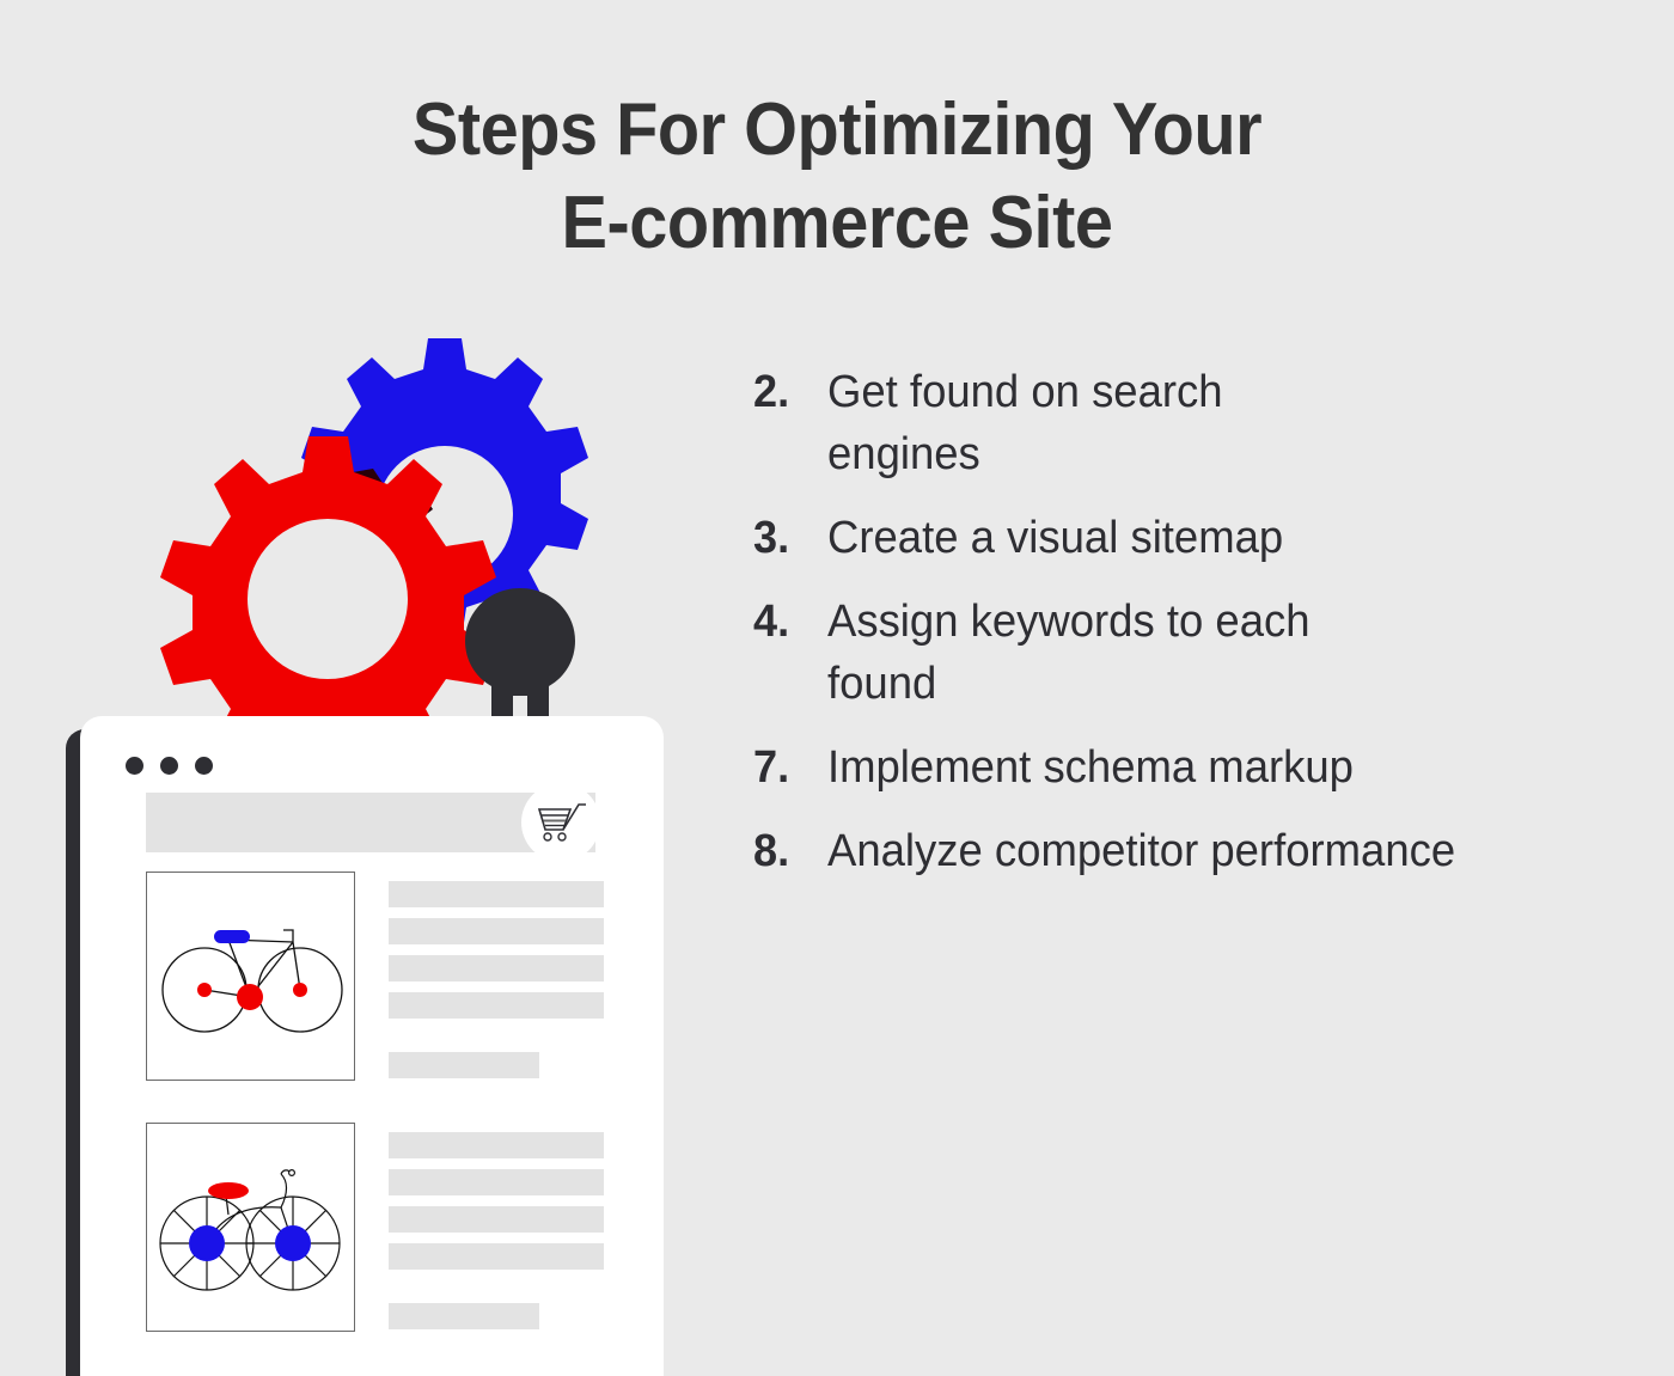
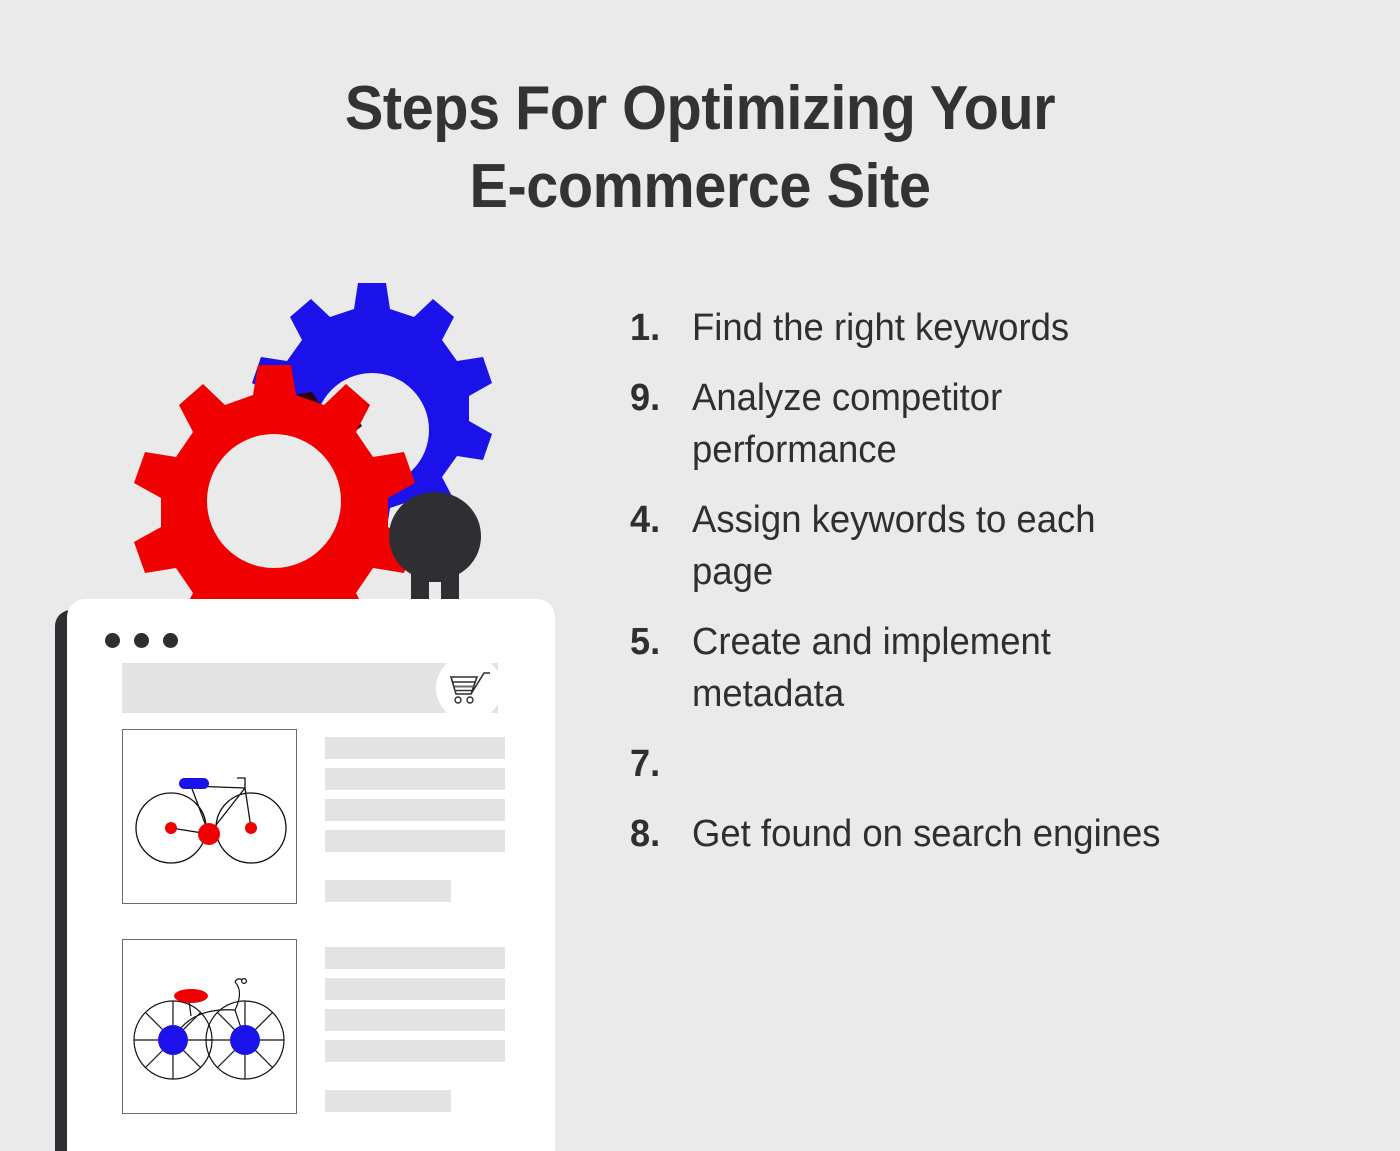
  Steps For Optimizing Your
  E-commerce Site
+ 1.
+ Find the right keywords
- 2.
+ 9.
- Get found on search engines
+ Analyze competitor performance
- 3.
- Create a visual sitemap
  4.
- Assign keywords to each found
+ Assign keywords to each page
+ 5.
+ Create and implement metadata
  7.
- Implement schema markup
  8.
- Analyze competitor performance
+ Get found on search engines
